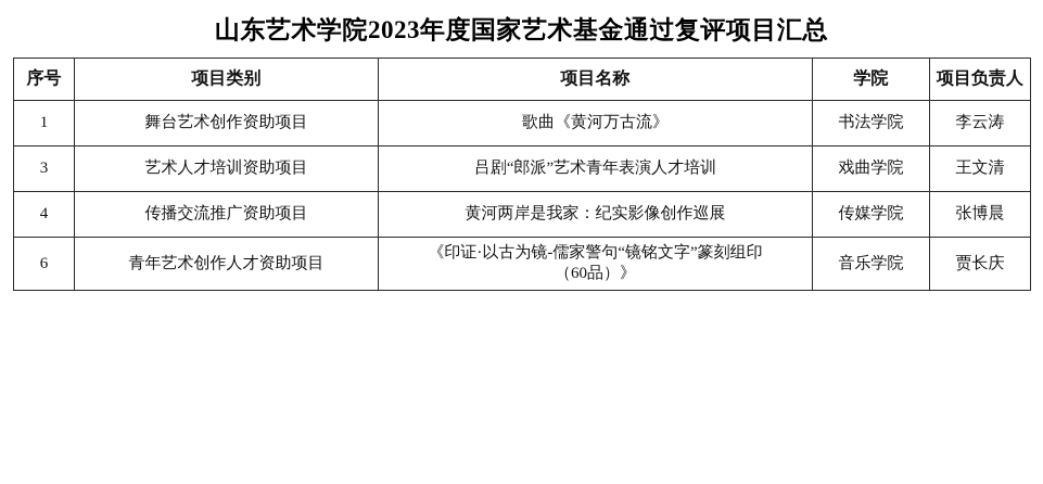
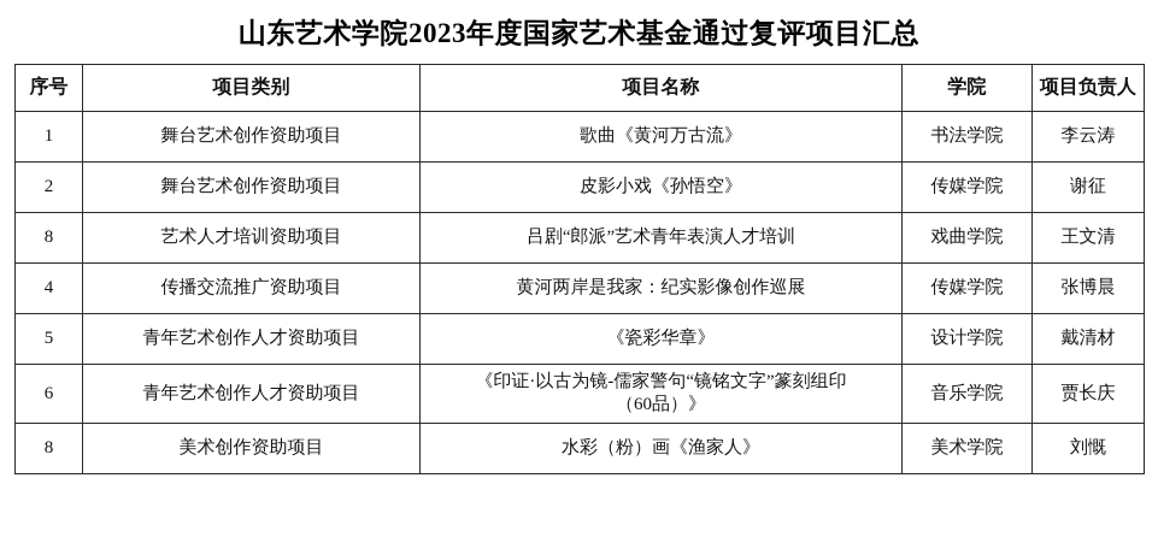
  山东艺术学院2023年度国家艺术基金通过复评项目汇总
  序号	项目类别	项目名称	学院	项目负责人
  1	舞台艺术创作资助项目	歌曲《黄河万古流》	书法学院	李云涛
+ 2	舞台艺术创作资助项目	皮影小戏《孙悟空》	传媒学院	谢征
- 3	艺术人才培训资助项目	吕剧“郎派”艺术青年表演人才培训	戏曲学院	王文清
+ 8	艺术人才培训资助项目	吕剧“郎派”艺术青年表演人才培训	戏曲学院	王文清
  4	传播交流推广资助项目	黄河两岸是我家：纪实影像创作巡展	传媒学院	张博晨
+ 5	青年艺术创作人才资助项目	《瓷彩华章》	设计学院	戴清材
  6	青年艺术创作人才资助项目	《印证·以古为镜-儒家警句“镜铭文字”篆刻组印 （60品）》	音乐学院	贾长庆
+ 8	美术创作资助项目	水彩（粉）画《渔家人》	美术学院	刘慨
